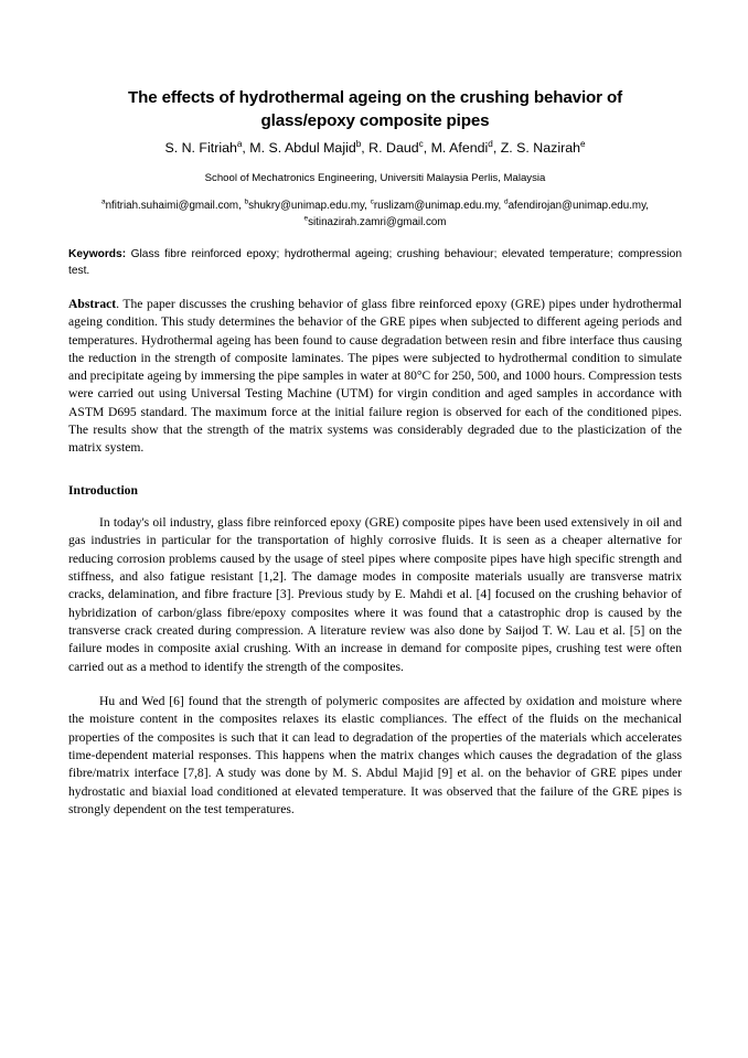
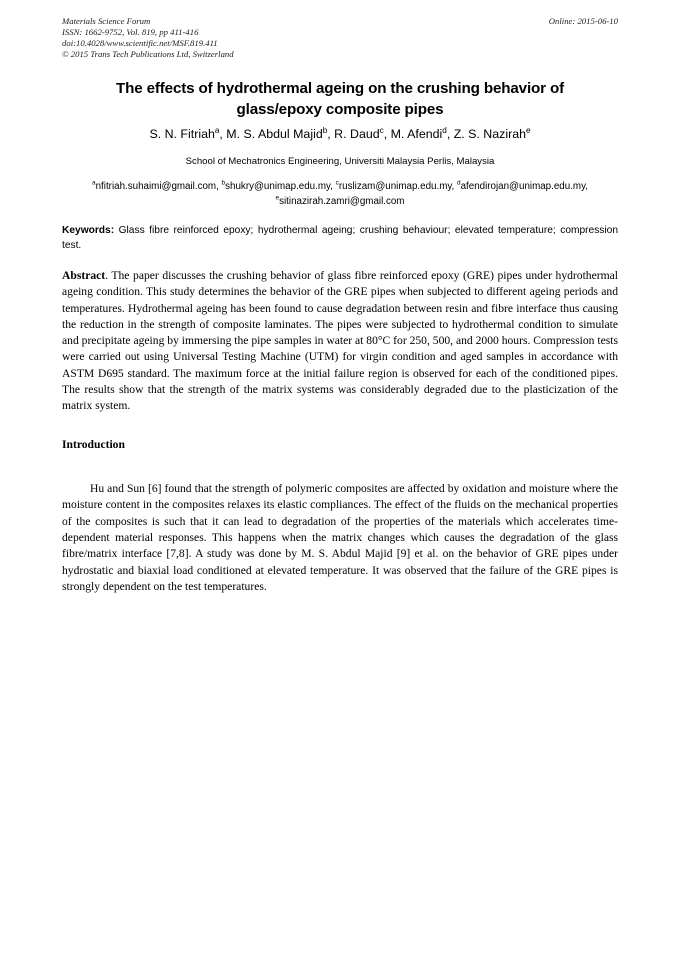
+ Materials Science Forum
+ ISSN: 1662-9752, Vol. 819, pp 411-416
+ doi:10.4028/www.scientific.net/MSF.819.411
+ © 2015 Trans Tech Publications Ltd, Switzerland
+ Online: 2015-06-10
  The effects of hydrothermal ageing on the crushing behavior of glass/epoxy composite pipes
  S. N. Fitriaha, M. S. Abdul Majidb, R. Daudc, M. Afendid, Z. S. Nazirahe
  School of Mechatronics Engineering, Universiti Malaysia Perlis, Malaysia
  nfitriah.suhaimi@gmail.com, shukry@unimap.edu.my, ruslizam@unimap.edu.my, afendirojan@unimap.edu.my,sitinazirah.zamri@gmail.com
  Keywords: Glass fibre reinforced epoxy; hydrothermal ageing; crushing behaviour; elevated temperature; compression test.
- Abstract. The paper discusses the crushing behavior of glass fibre reinforced epoxy (GRE) pipes under hydrothermal ageing condition. This study determines the behavior of the GRE pipes when subjected to different ageing periods and temperatures. Hydrothermal ageing has been found to cause degradation between resin and fibre interface thus causing the reduction in the strength of composite laminates. The pipes were subjected to hydrothermal condition to simulate and precipitate ageing by immersing the pipe samples in water at 80°C for 250, 500, and 1000 hours. Compression tests were carried out using Universal Testing Machine (UTM) for virgin condition and aged samples in accordance with ASTM D695 standard. The maximum force at the initial failure region is observed for each of the conditioned pipes. The results show that the strength of the matrix systems was considerably degraded due to the plasticization of the matrix system.
+ Abstract. The paper discusses the crushing behavior of glass fibre reinforced epoxy (GRE) pipes under hydrothermal ageing condition. This study determines the behavior of the GRE pipes when subjected to different ageing periods and temperatures. Hydrothermal ageing has been found to cause degradation between resin and fibre interface thus causing the reduction in the strength of composite laminates. The pipes were subjected to hydrothermal condition to simulate and precipitate ageing by immersing the pipe samples in water at 80°C for 250, 500, and 2000 hours. Compression tests were carried out using Universal Testing Machine (UTM) for virgin condition and aged samples in accordance with ASTM D695 standard. The maximum force at the initial failure region is observed for each of the conditioned pipes. The results show that the strength of the matrix systems was considerably degraded due to the plasticization of the matrix system.
  Introduction
- In today's oil industry, glass fibre reinforced epoxy (GRE) composite pipes have been used extensively in oil and gas industries in particular for the transportation of highly corrosive fluids. It is seen as a cheaper alternative for reducing corrosion problems caused by the usage of steel pipes where composite pipes have high specific strength and stiffness, and also fatigue resistant [1,2]. The damage modes in composite materials usually are transverse matrix cracks, delamination, and fibre fracture [3]. Previous study by E. Mahdi et al. [4] focused on the crushing behavior of hybridization of carbon/glass fibre/epoxy composites where it was found that a catastrophic drop is caused by the transverse crack created during compression. A literature review was also done by Saijod T. W. Lau et al. [5] on the failure modes in composite axial crushing. With an increase in demand for composite pipes, crushing test were often carried out as a method to identify the strength of the composites.
- Hu and Wed [6] found that the strength of polymeric composites are affected by oxidation and moisture where the moisture content in the composites relaxes its elastic compliances. The effect of the fluids on the mechanical properties of the composites is such that it can lead to degradation of the properties of the materials which accelerates time-dependent material responses. This happens when the matrix changes which causes the degradation of the glass fibre/matrix interface [7,8]. A study was done by M. S. Abdul Majid [9] et al. on the behavior of GRE pipes under hydrostatic and biaxial load conditioned at elevated temperature. It was observed that the failure of the GRE pipes is strongly dependent on the test temperatures.
+ Hu and Sun [6] found that the strength of polymeric composites are affected by oxidation and moisture where the moisture content in the composites relaxes its elastic compliances. The effect of the fluids on the mechanical properties of the composites is such that it can lead to degradation of the properties of the materials which accelerates time-dependent material responses. This happens when the matrix changes which causes the degradation of the glass fibre/matrix interface [7,8]. A study was done by M. S. Abdul Majid [9] et al. on the behavior of GRE pipes under hydrostatic and biaxial load conditioned at elevated temperature. It was observed that the failure of the GRE pipes is strongly dependent on the test temperatures.
